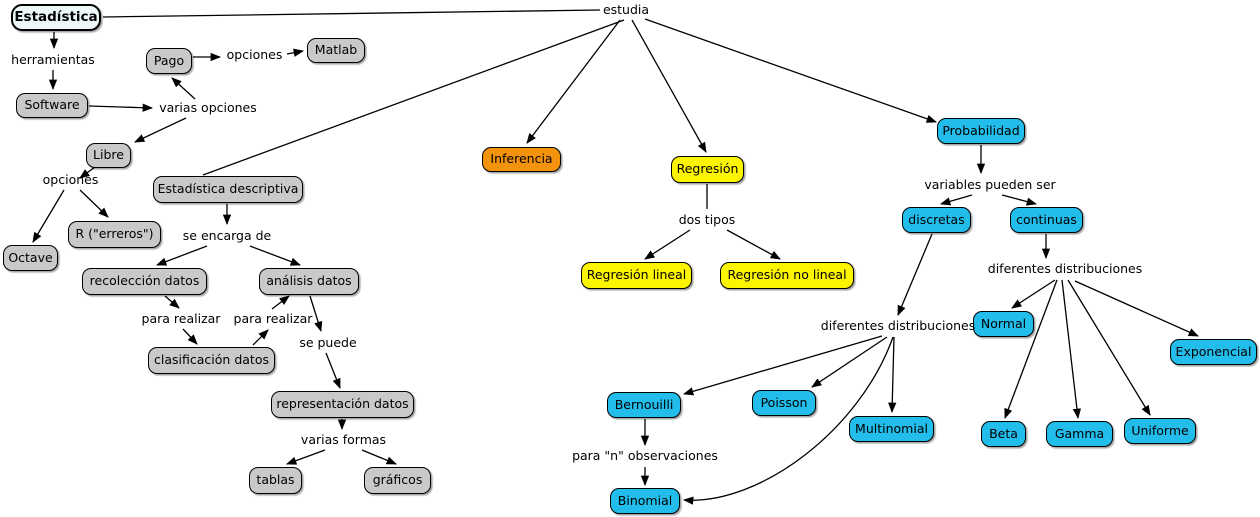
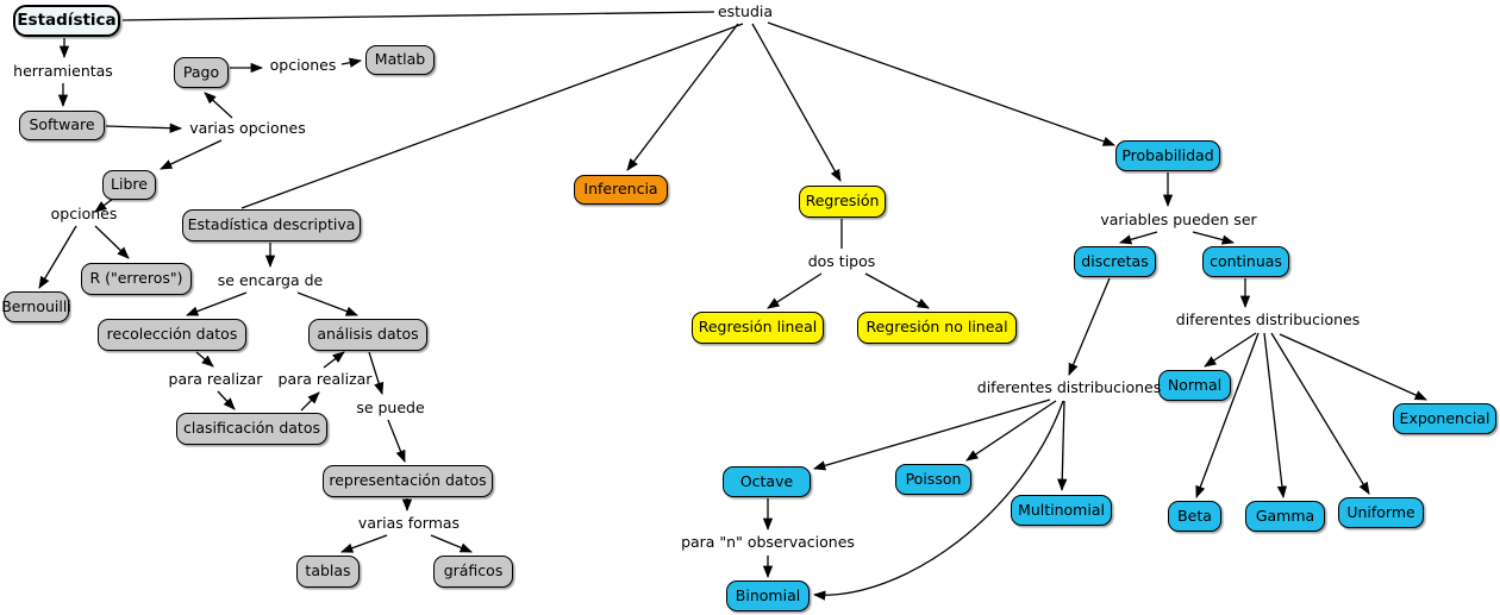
  Estadística
  Software
  Pago
  Matlab
  Libre
- Octave
+ Bernouilli
  R ("erreros")
  Estadística descriptiva
  recolección datos
  análisis datos
  clasificación datos
  representación datos
  tablas
  gráficos
  Inferencia
  Regresión
  Regresión lineal
  Regresión no lineal
  Probabilidad
  discretas
  continuas
- Bernouilli
+ Octave
  Poisson
  Multinomial
  Binomial
  Normal
  Exponencial
  Beta
  Gamma
  Uniforme
  estudia
  herramientas
  opciones
  varias opciones
  opciones
  se encarga de
  para realizar
  para realizar
  se puede
  varias formas
  dos tipos
  variables pueden ser
  diferentes distribuciones
  diferentes distribuciones
  para "n" observaciones
